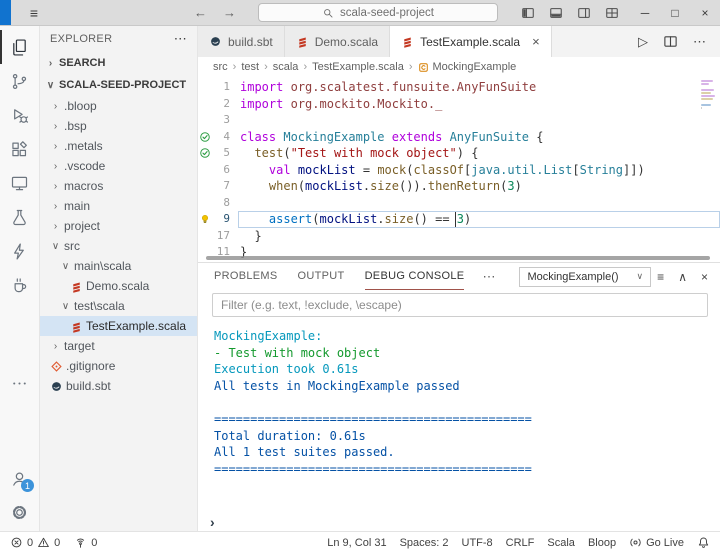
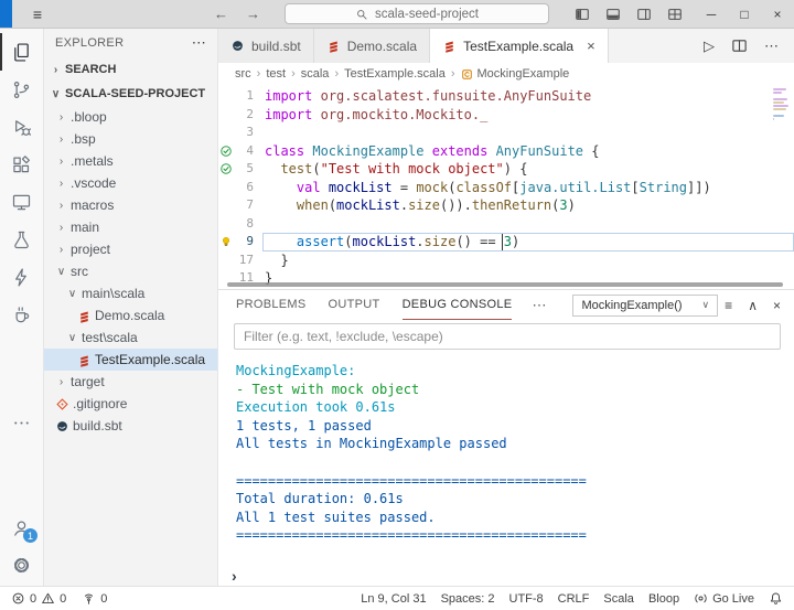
  ≡
  ←
  →
  scala-seed-project
  ─
  □
  ×
  1
  EXPLORER
  ⋯
  ›
  SEARCH
  ∨
  SCALA-SEED-PROJECT
  ›
  .bloop
  ›
  .bsp
  ›
  .metals
  ›
  .vscode
  ›
  macros
  ›
  main
  ›
  project
  ∨
  src
  ∨
  main\scala
  Demo.scala
  ∨
  test\scala
  TestExample.scala
  ›
  target
  .gitignore
  build.sbt
  build.sbt
  Demo.scala
  TestExample.scala
  ×
  ▷
  ⋯
  src
  ›
  test
  ›
  scala
  ›
  TestExample.scala
  ›
  MockingExample
  1
  import org.scalatest.funsuite.AnyFunSuite
  2
  import org.mockito.Mockito._
  3
  4
  class MockingExample extends AnyFunSuite {
  5
  test("Test with mock object") {
  6
  val mockList = mock(classOf[java.util.List[String]])
  7
  when(mockList.size()).thenReturn(3)
  8
  9
  assert(mockList.size() == 3)
  17
  }
  11
  }
  PROBLEMS
  OUTPUT
  DEBUG CONSOLE
  ⋯
  MockingExample()
  ∨
  ≡
  ∧
  ×
  Filter (e.g. text, !exclude, \escape)
  MockingExample:
  - Test with mock object
  Execution took 0.61s
+ 1 tests, 1 passed
  All tests in MockingExample passed
  ============================================
  Total duration: 0.61s
  All 1 test suites passed.
  ============================================
  ›
  0
  0
  0
  Ln 9, Col 31
  Spaces: 2
  UTF-8
  CRLF
  Scala
  Bloop
  Go Live
